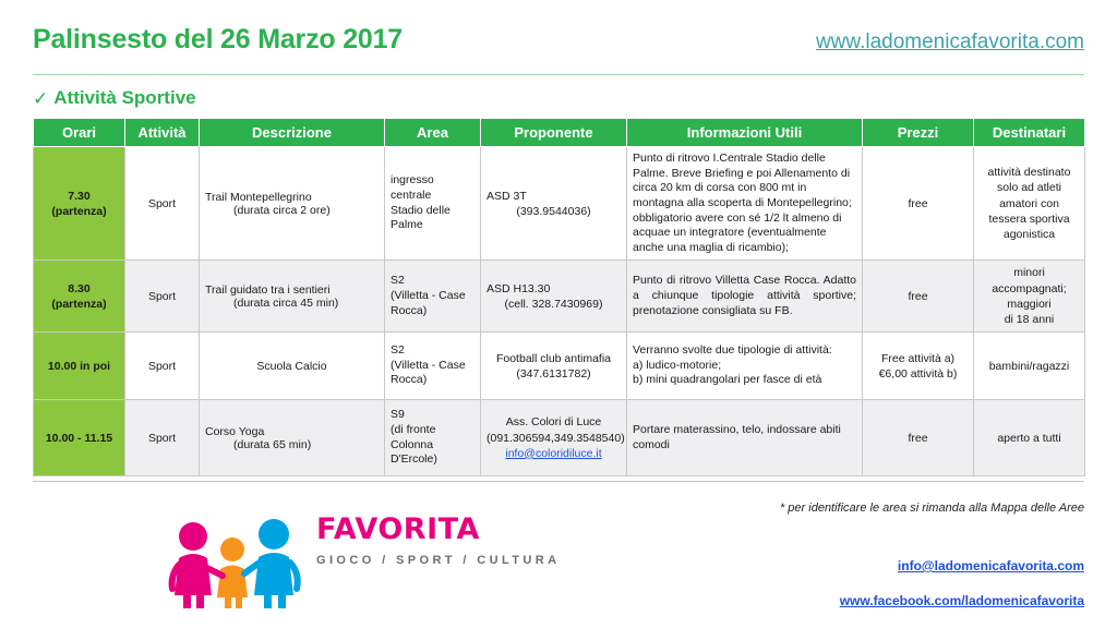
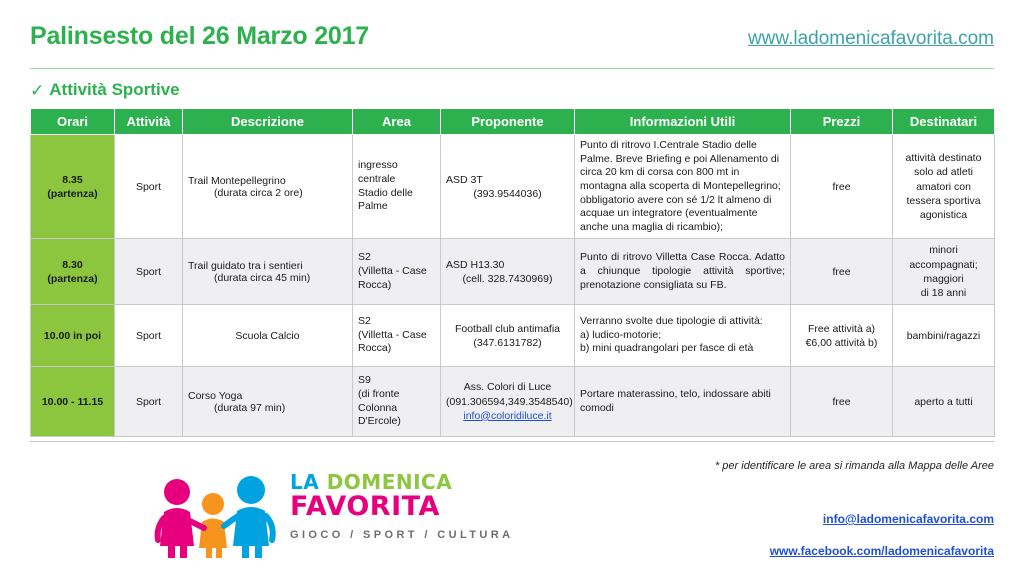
  Palinsesto del 26 Marzo 2017
  www.ladomenicafavorita.com
  ✓
  Attività Sportive
  Orari	Attività	Descrizione	Area	Proponente	Informazioni Utili	Prezzi	Destinatari
- 7.30 (partenza)	Sport	Trail Montepellegrino (durata circa 2 ore)	ingresso centrale Stadio delle Palme	ASD 3T (393.9544036)	Punto di ritrovo I.Centrale Stadio delle Palme. Breve Briefing e poi Allenamento di circa 20 km di corsa con 800 mt in montagna alla scoperta di Montepellegrino; obbligatorio avere con sé 1/2 lt almeno di acquae un integratore (eventualmente anche una maglia di ricambio);	free	attività destinato solo ad atleti amatori con tessera sportiva agonistica
+ 8.35 (partenza)	Sport	Trail Montepellegrino (durata circa 2 ore)	ingresso centrale Stadio delle Palme	ASD 3T (393.9544036)	Punto di ritrovo I.Centrale Stadio delle Palme. Breve Briefing e poi Allenamento di circa 20 km di corsa con 800 mt in montagna alla scoperta di Montepellegrino; obbligatorio avere con sé 1/2 lt almeno di acquae un integratore (eventualmente anche una maglia di ricambio);	free	attività destinato solo ad atleti amatori con tessera sportiva agonistica
  8.30 (partenza)	Sport	Trail guidato tra i sentieri (durata circa 45 min)	S2 (Villetta - Case Rocca)	ASD H13.30 (cell. 328.7430969)	Punto di ritrovo Villetta Case Rocca. Adatto a chiunque tipologie attività sportive; prenotazione consigliata su FB.	free	minori accompagnati; maggiori di 18 anni
  10.00 in poi	Sport	Scuola Calcio	S2 (Villetta - Case Rocca)	Football club antimafia (347.6131782)	Verranno svolte due tipologie di attività: a) ludico-motorie; b) mini quadrangolari per fasce di età	Free attività a) €6,00 attività b)	bambini/ragazzi
- 10.00 - 11.15	Sport	Corso Yoga (durata 65 min)	S9 (di fronte Colonna D'Ercole)	Ass. Colori di Luce (091.306594,349.3548540) info@coloridiluce.it	Portare materassino, telo, indossare abiti comodi	free	aperto a tutti
+ 10.00 - 11.15	Sport	Corso Yoga (durata 97 min)	S9 (di fronte Colonna D'Ercole)	Ass. Colori di Luce (091.306594,349.3548540) info@coloridiluce.it	Portare materassino, telo, indossare abiti comodi	free	aperto a tutti
+ LA DOMENICA
  FAVORITA
  GIOCO / SPORT / CULTURA
  * per identificare le area si rimanda alla Mappa delle Aree
  info@ladomenicafavorita.com
  www.facebook.com/ladomenicafavorita
